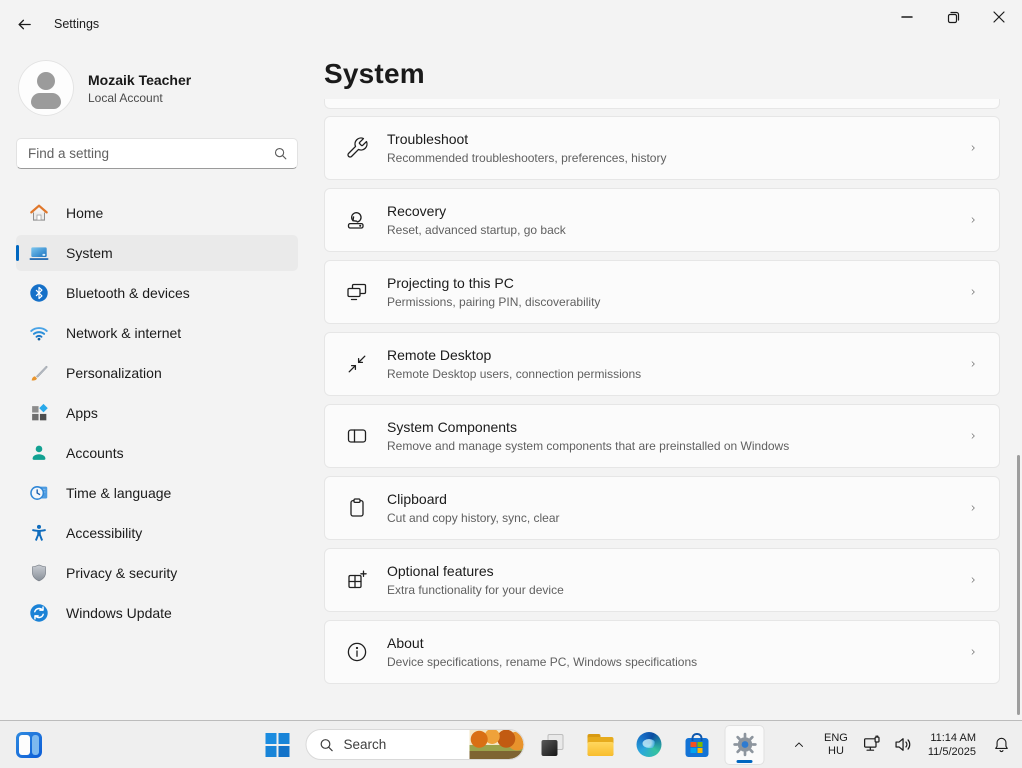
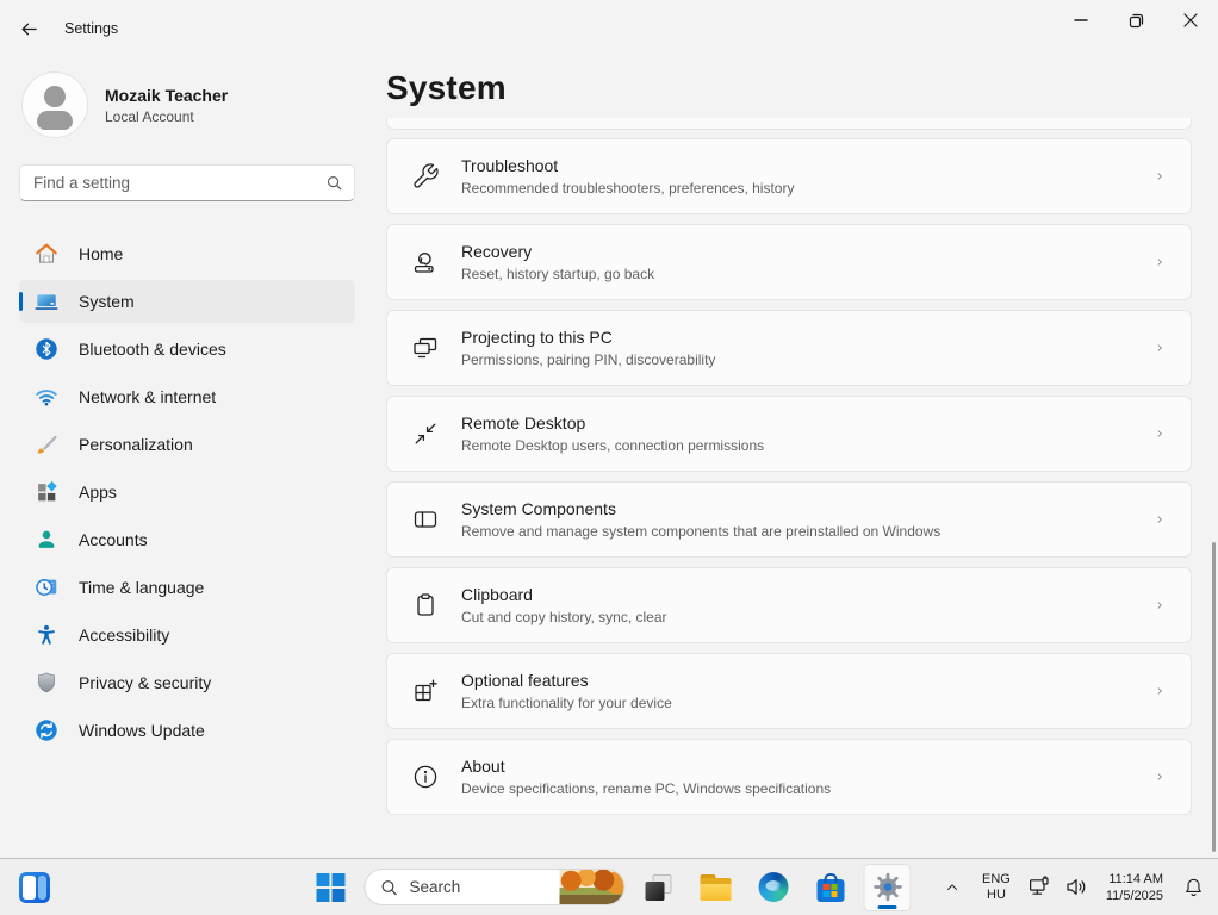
  Settings
  Mozaik Teacher
  Local Account
  Find a setting
  Home
  System
  Bluetooth & devices
  Network & internet
  Personalization
  Apps
  Accounts
  Time & language
  Accessibility
  Privacy & security
  Windows Update
  System
  Troubleshoot
  Recommended troubleshooters, preferences, history
  Recovery
- Reset, advanced startup, go back
+ Reset, history startup, go back
  Projecting to this PC
  Permissions, pairing PIN, discoverability
  Remote Desktop
  Remote Desktop users, connection permissions
  System Components
  Remove and manage system components that are preinstalled on Windows
  Clipboard
  Cut and copy history, sync, clear
  Optional features
  Extra functionality for your device
  About
  Device specifications, rename PC, Windows specifications
  Search
  ENG
  HU
  11:14 AM
  11/5/2025
